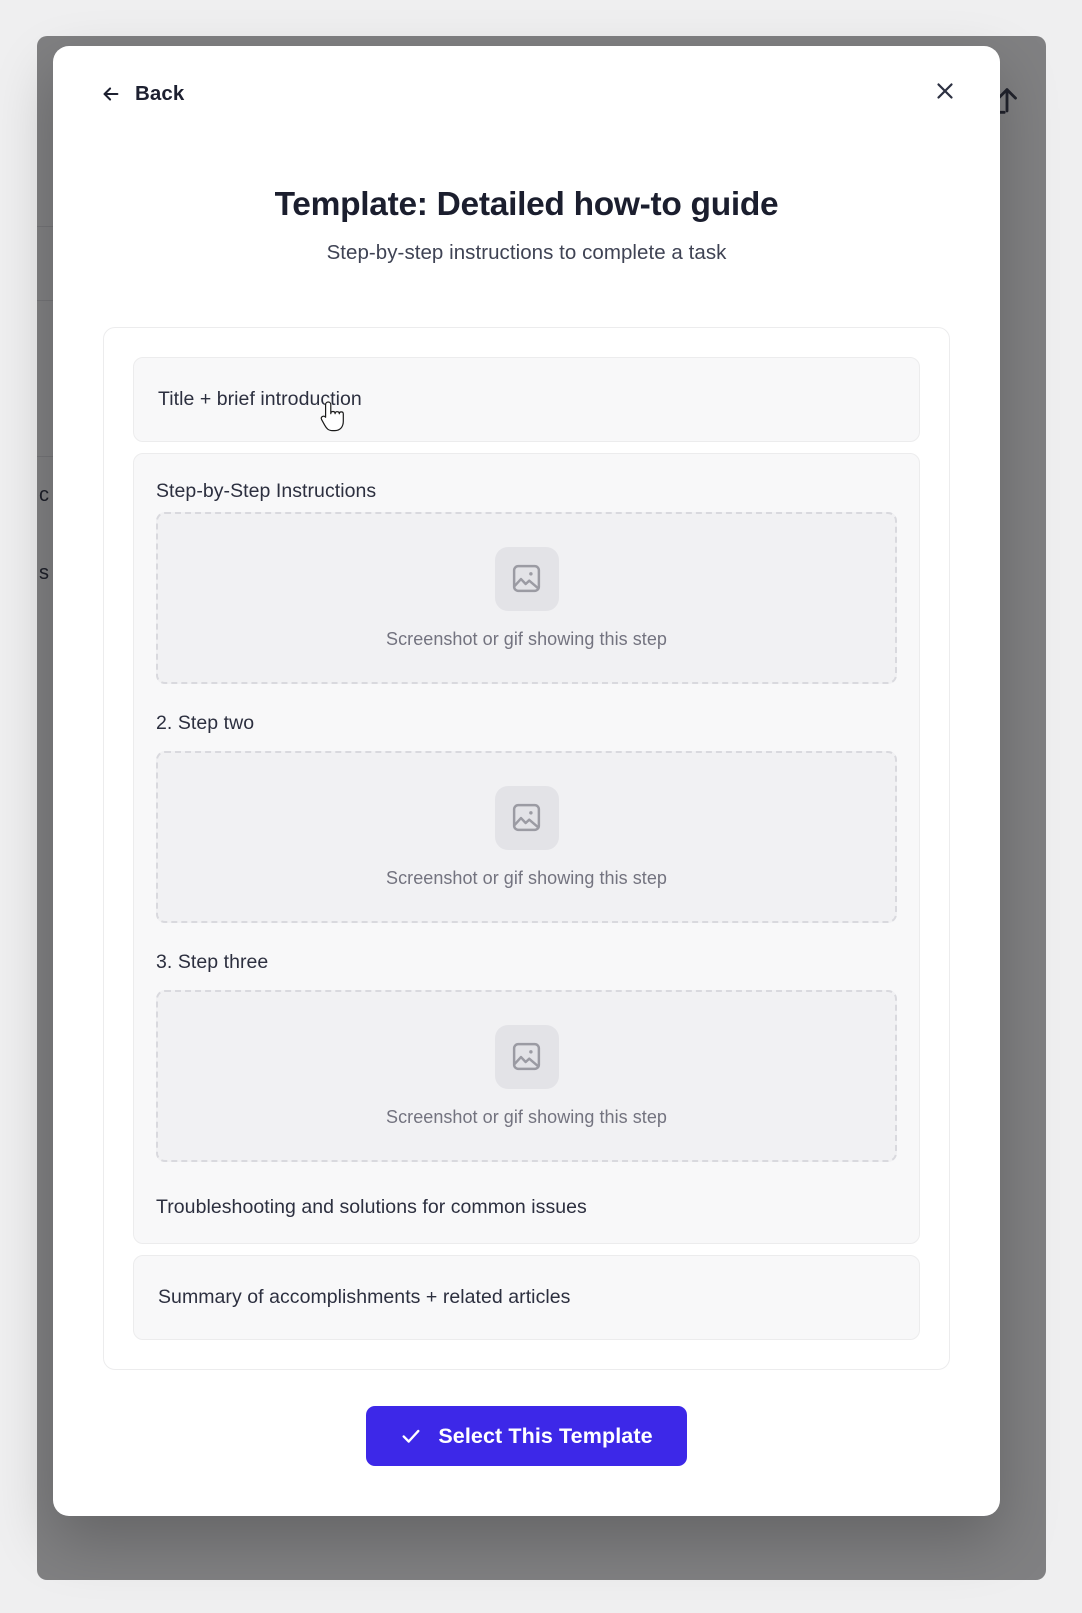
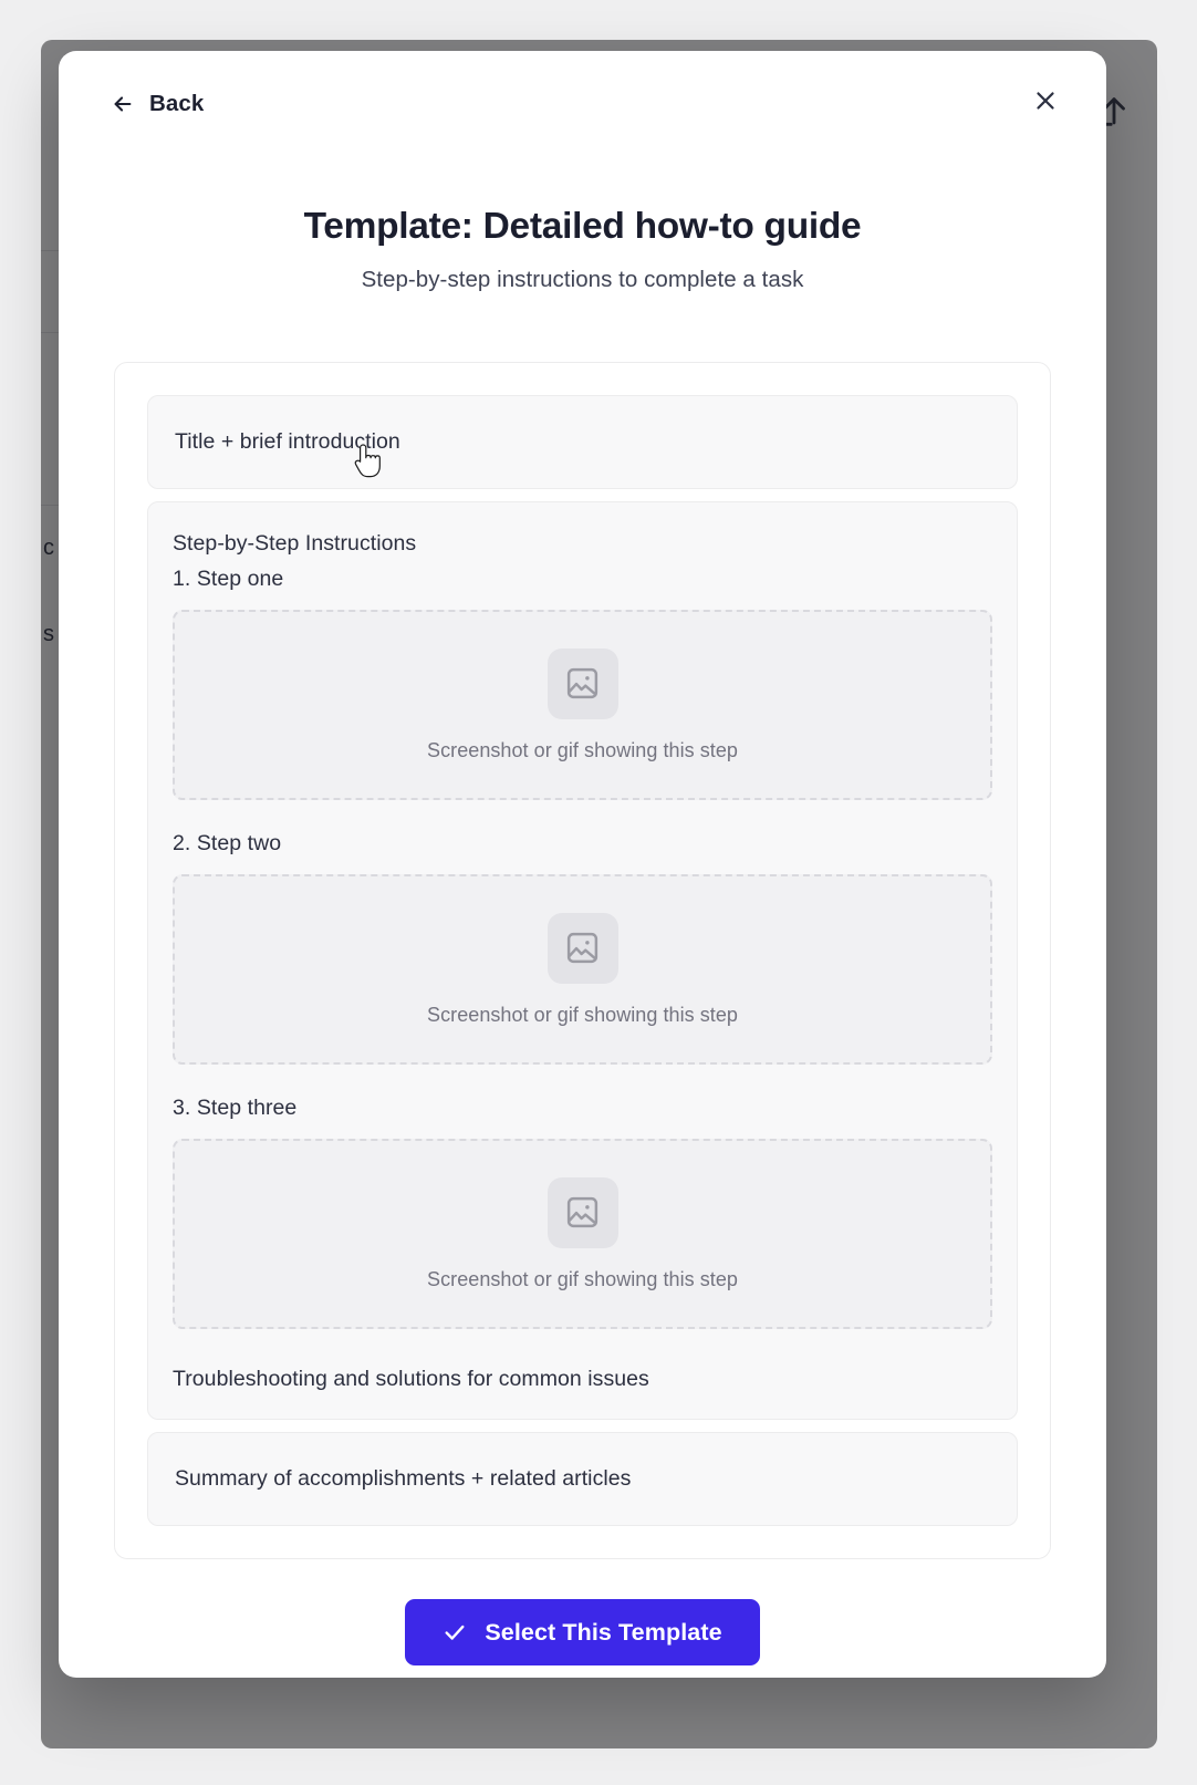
  c
  s
  Back
  Template: Detailed how-to guide
  Step-by-step instructions to complete a task
  Title + brief introduction
  Step-by-Step Instructions
+ 1. Step one
  Screenshot or gif showing this step
  2. Step two
  Screenshot or gif showing this step
  3. Step three
  Screenshot or gif showing this step
  Troubleshooting and solutions for common issues
  Summary of accomplishments + related articles
  Select This Template
